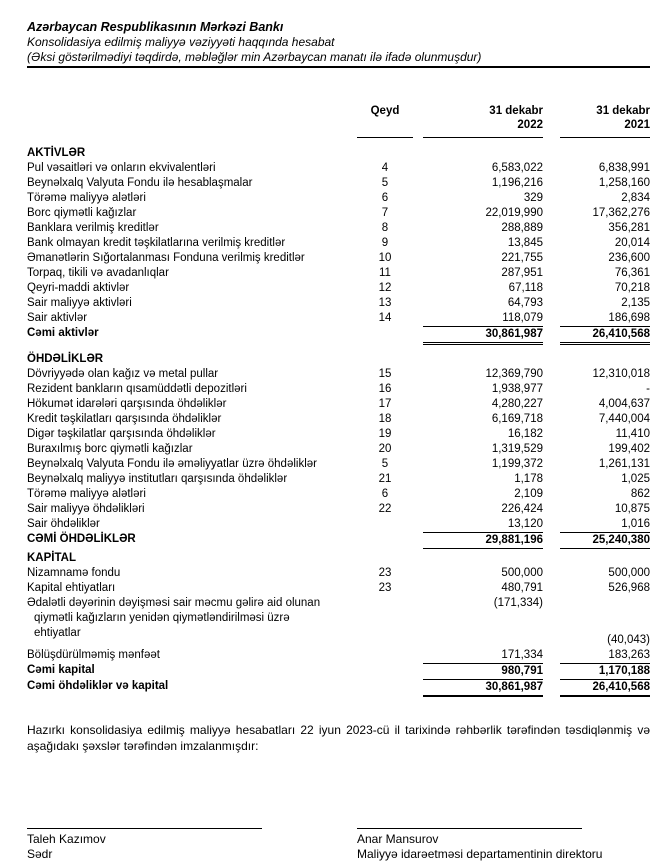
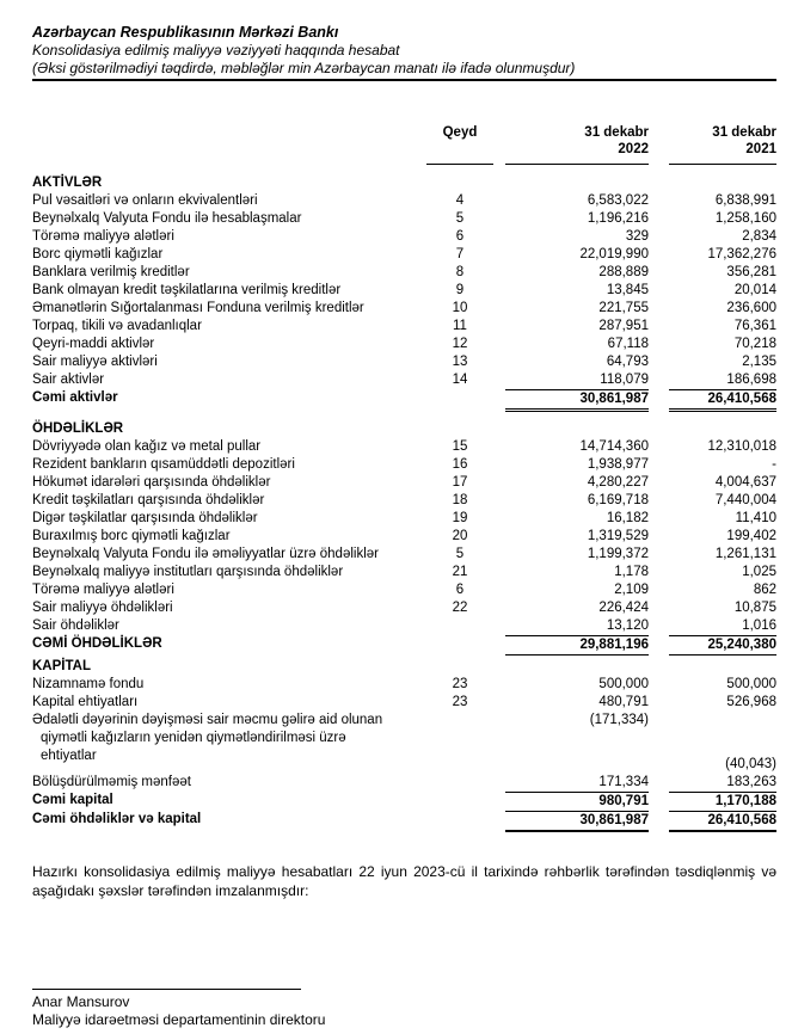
  Azərbaycan Respublikasının Mərkəzi Bankı
  Konsolidasiya edilmiş maliyyə vəziyyəti haqqında hesabat
  (Əksi göstərilmədiyi təqdirdə, məbləğlər min Azərbaycan manatı ilə ifadə olunmuşdur)
  Qeyd
  31 dekabr
  2022
  31 dekabr
  2021
  AKTİVLƏR
  Pul vəsaitləri və onların ekvivalentləri
  4
  6,583,022
  6,838,991
  Beynəlxalq Valyuta Fondu ilə hesablaşmalar
  5
  1,196,216
  1,258,160
  Törəmə maliyyə alətləri
  6
  329
  2,834
  Borc qiymətli kağızlar
  7
  22,019,990
  17,362,276
  Banklara verilmiş kreditlər
  8
  288,889
  356,281
  Bank olmayan kredit təşkilatlarına verilmiş kreditlər
  9
  13,845
  20,014
  Əmanətlərin Sığortalanması Fonduna verilmiş kreditlər
  10
  221,755
  236,600
  Torpaq, tikili və avadanlıqlar
  11
  287,951
  76,361
  Qeyri-maddi aktivlər
  12
  67,118
  70,218
  Sair maliyyə aktivləri
  13
  64,793
  2,135
  Sair aktivlər
  14
  118,079
  186,698
  Cəmi aktivlər
  30,861,987
  26,410,568
  ÖHDƏLİKLƏR
  Dövriyyədə olan kağız və metal pullar
  15
- 12,369,790
+ 14,714,360
  12,310,018
  Rezident bankların qısamüddətli depozitləri
  16
  1,938,977
  -
  Hökumət idarələri qarşısında öhdəliklər
  17
  4,280,227
  4,004,637
  Kredit təşkilatları qarşısında öhdəliklər
  18
  6,169,718
  7,440,004
  Digər təşkilatlar qarşısında öhdəliklər
  19
  16,182
  11,410
  Buraxılmış borc qiymətli kağızlar
  20
  1,319,529
  199,402
  Beynəlxalq Valyuta Fondu ilə əməliyyatlar üzrə öhdəliklər
  5
  1,199,372
  1,261,131
  Beynəlxalq maliyyə institutları qarşısında öhdəliklər
  21
  1,178
  1,025
  Törəmə maliyyə alətləri
  6
  2,109
  862
  Sair maliyyə öhdəlikləri
  22
  226,424
  10,875
  Sair öhdəliklər
  13,120
  1,016
  CƏMİ ÖHDƏLİKLƏR
  29,881,196
  25,240,380
  KAPİTAL
  Nizamnamə fondu
  23
  500,000
  500,000
  Kapital ehtiyatları
  23
  480,791
  526,968
  Ədalətli dəyərinin dəyişməsi sair məcmu gəlirə aid olunan
  qiymətli kağızların yenidən qiymətləndirilməsi üzrə
  ehtiyatlar
  (171,334)
  (40,043)
  Bölüşdürülməmiş mənfəət
  171,334
  183,263
  Cəmi kapital
  980,791
  1,170,188
  Cəmi öhdəliklər və kapital
  30,861,987
  26,410,568
  Hazırkı konsolidasiya edilmiş maliyyə hesabatları 22 iyun 2023-cü il tarixində rəhbərlik tərəfindən təsdiqlənmiş və aşağıdakı şəxslər tərəfindən imzalanmışdır:
- Taleh Kazımov
- Sədr
  Anar Mansurov
  Maliyyə idarəetməsi departamentinin direktoru
